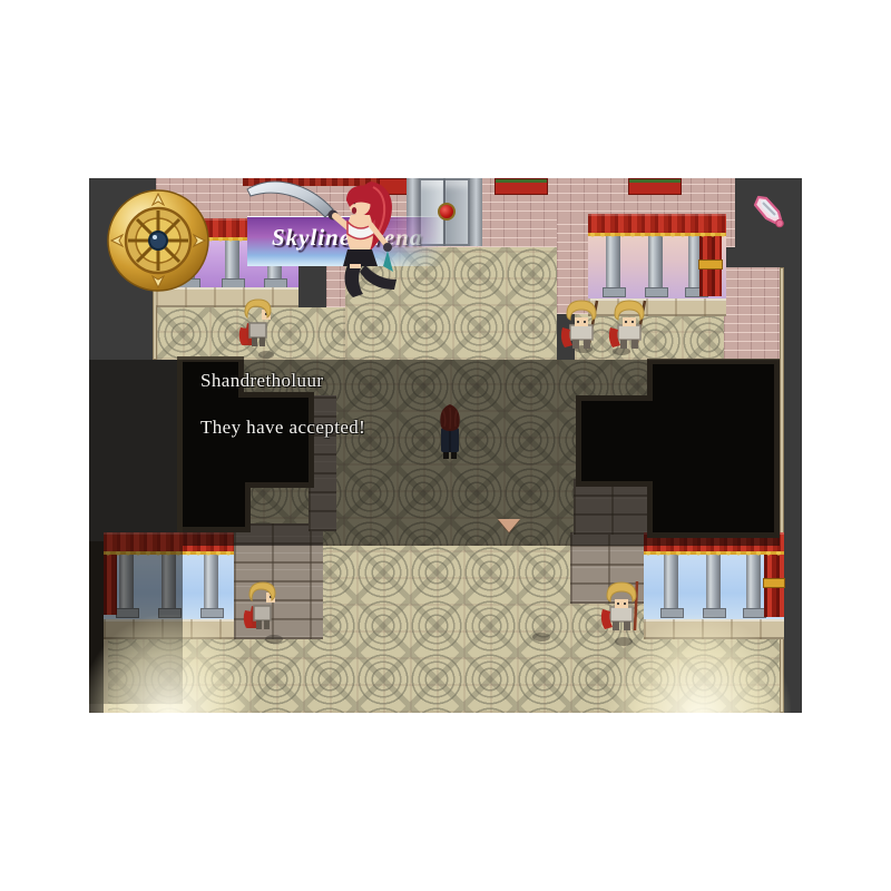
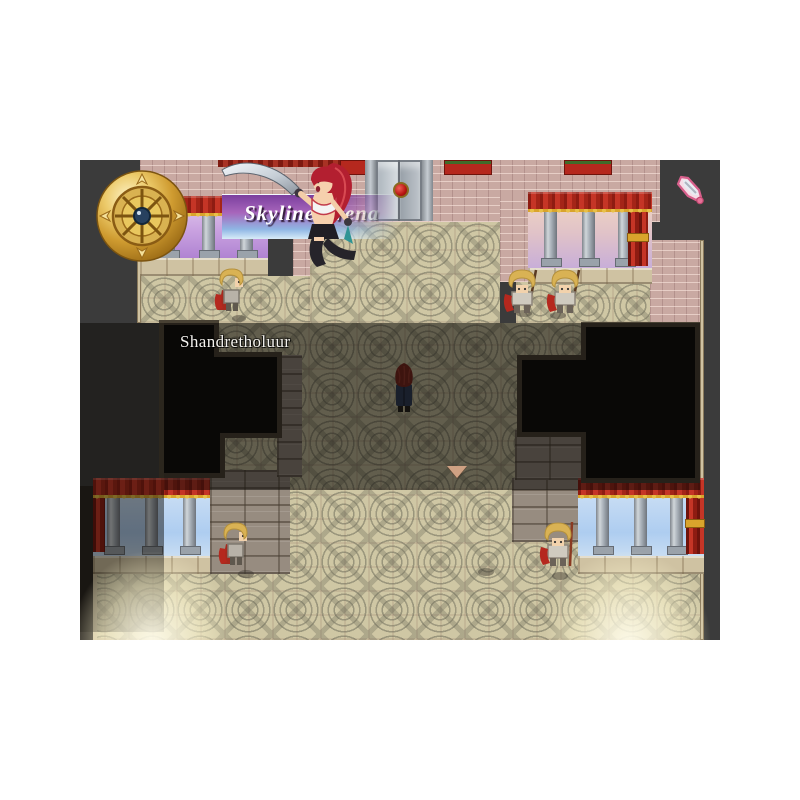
  Shandretholuur
- They have accepted!
  Skylineena
